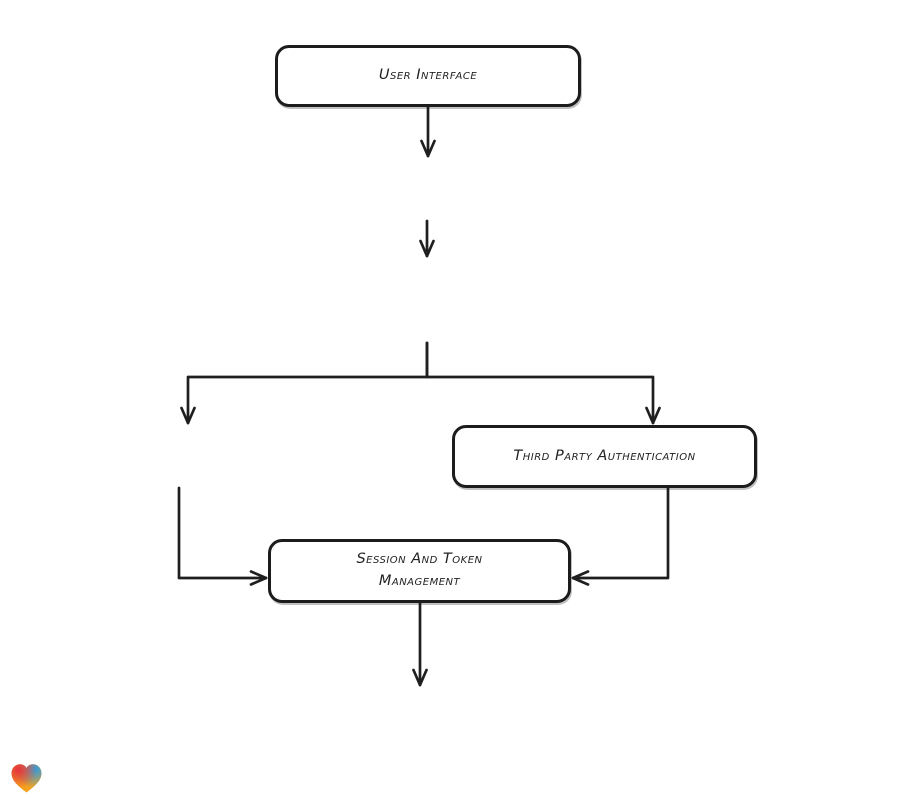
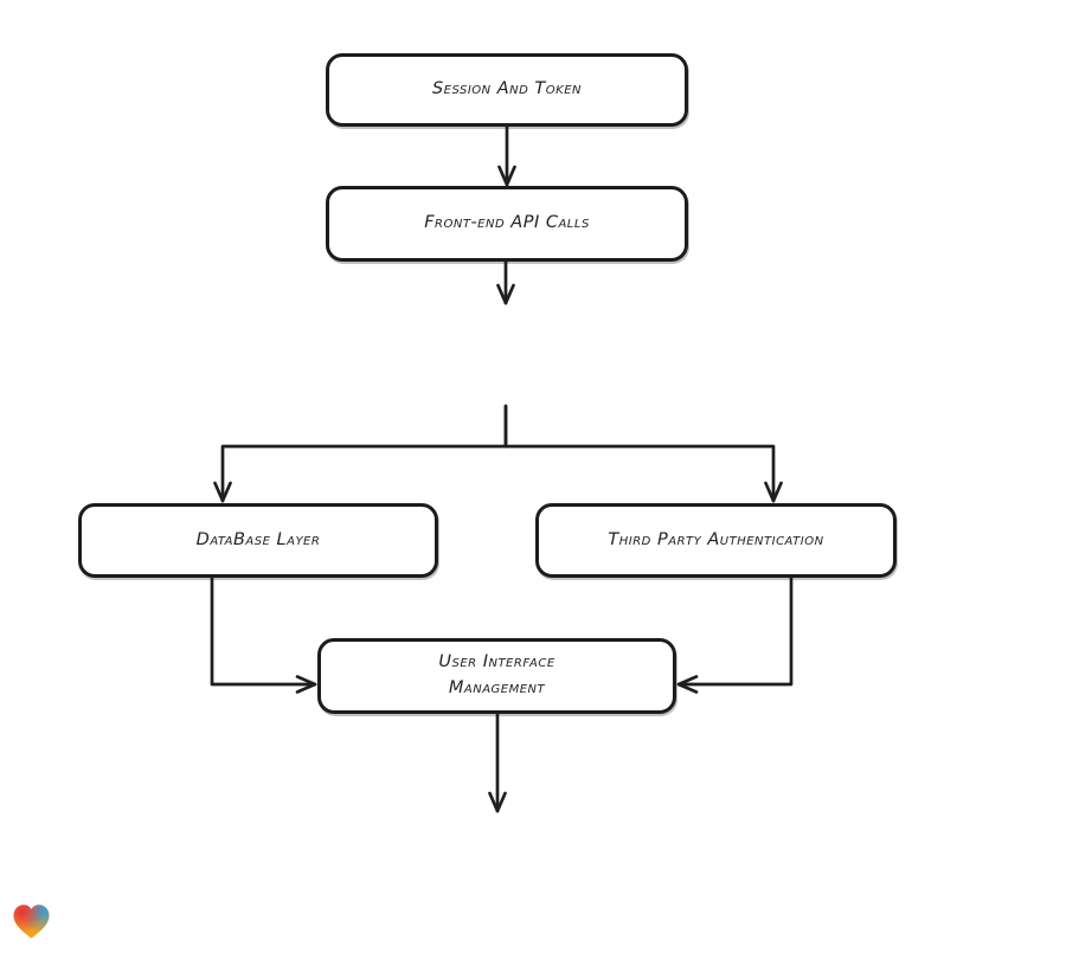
- User Interface
+ Session And Token
+ Front-end API Calls
+ DataBase Layer
  Third Party Authentication
- Session And Token
+ User Interface
  Management
